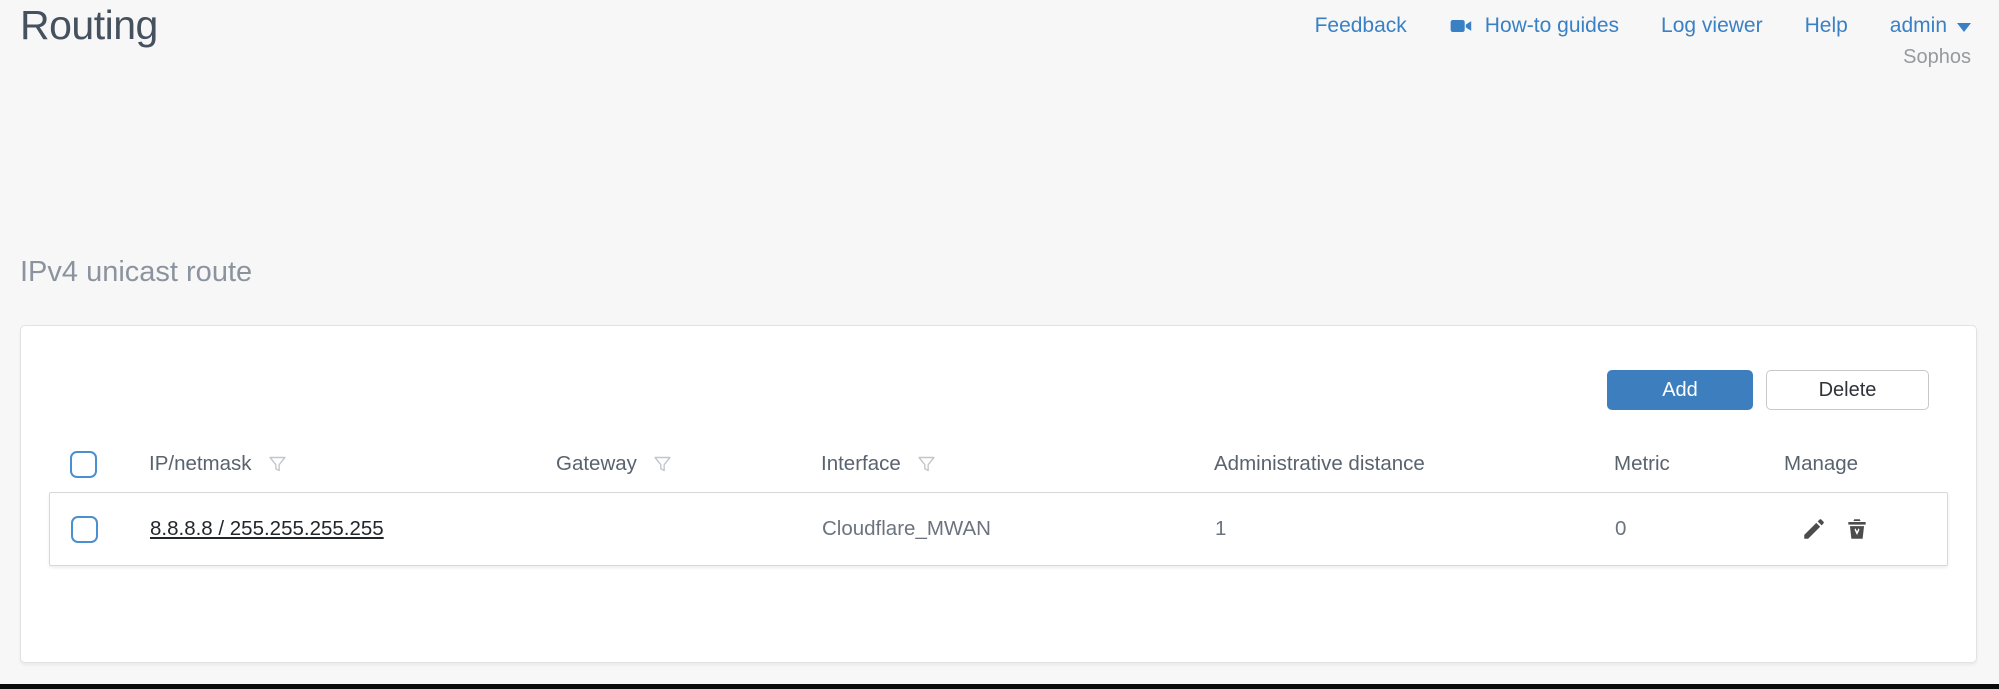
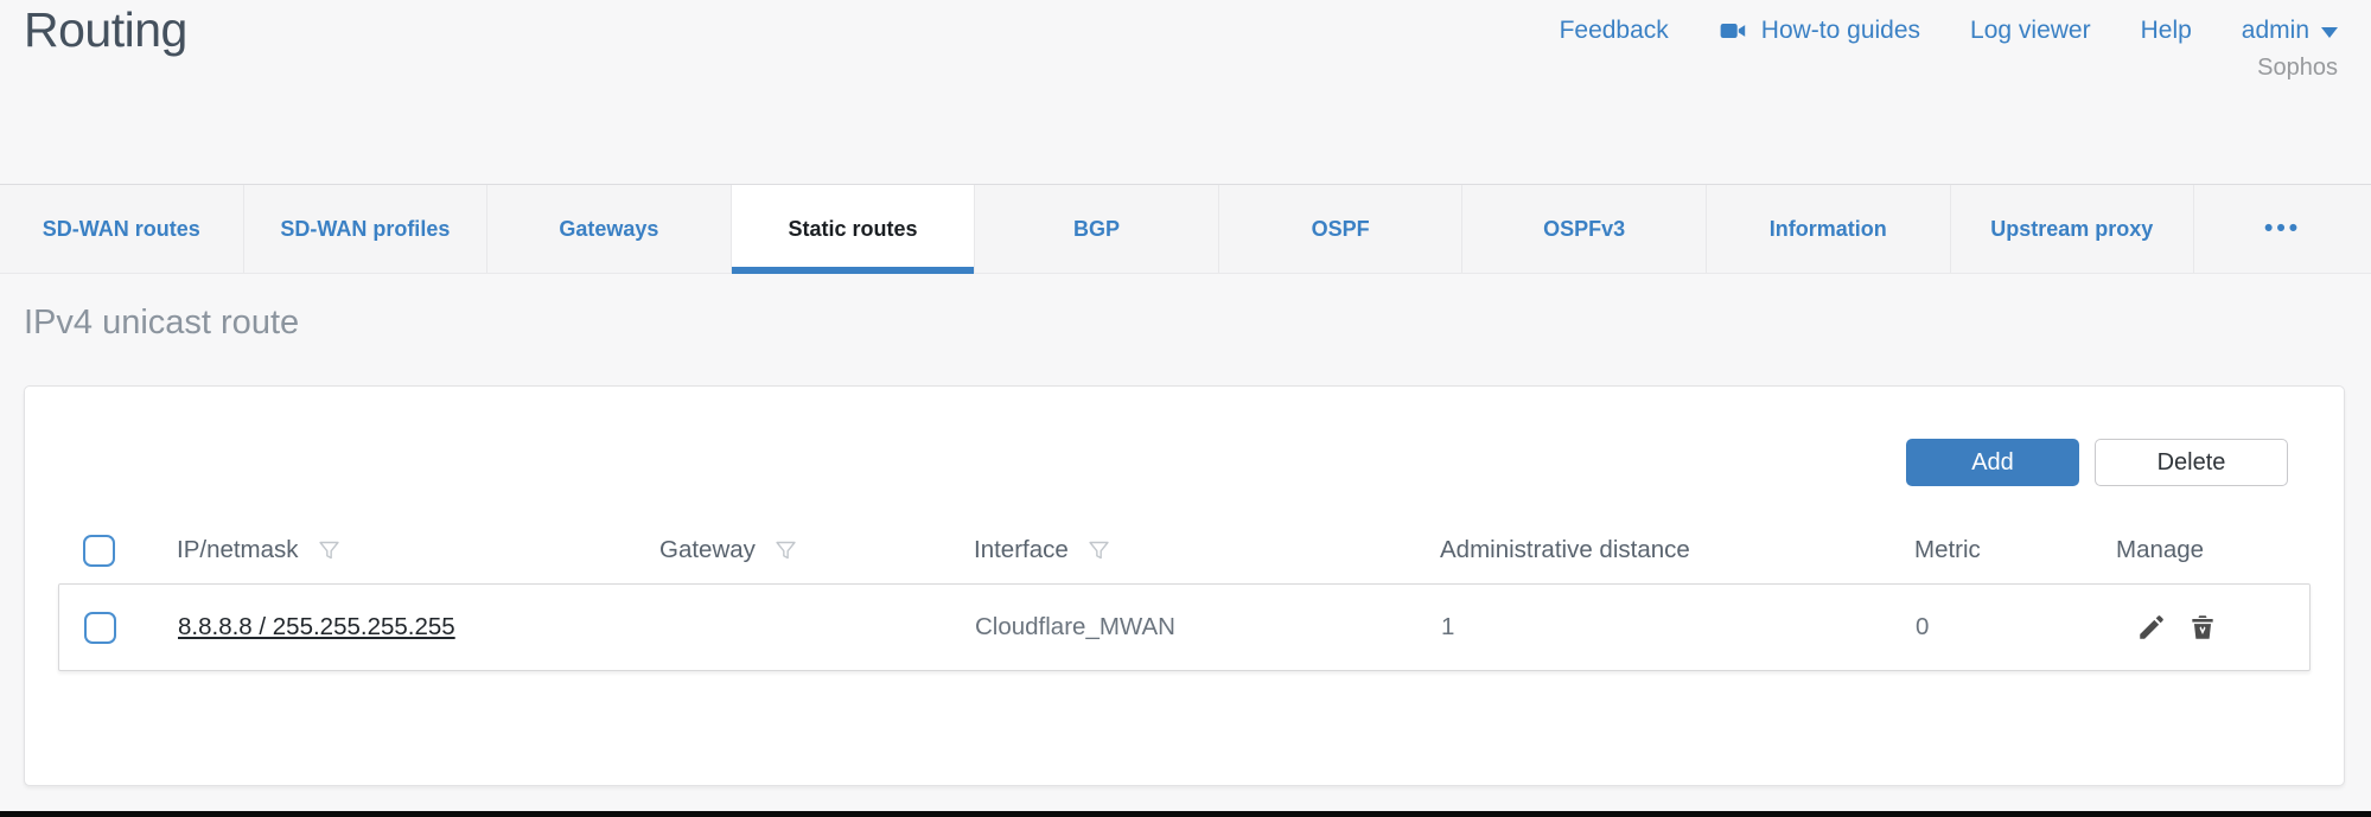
  Routing
  Feedback
  How-to guides
  Log viewer
  Help
  admin
  Sophos
+ SD-WAN routes
+ SD-WAN profiles
+ Gateways
+ Static routes
+ BGP
+ OSPF
+ OSPFv3
+ Information
+ Upstream proxy
+ •••
  IPv4 unicast route
  Add
  Delete
  IP/netmask
  Gateway
  Interface
  Administrative distance
  Metric
  Manage
  8.8.8.8 / 255.255.255.255
  Cloudflare_MWAN
  1
  0
